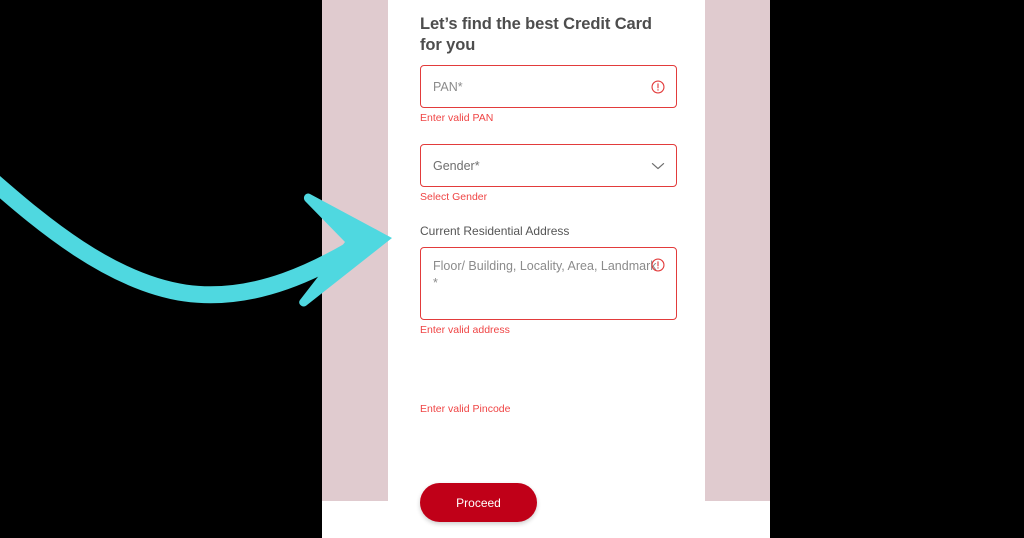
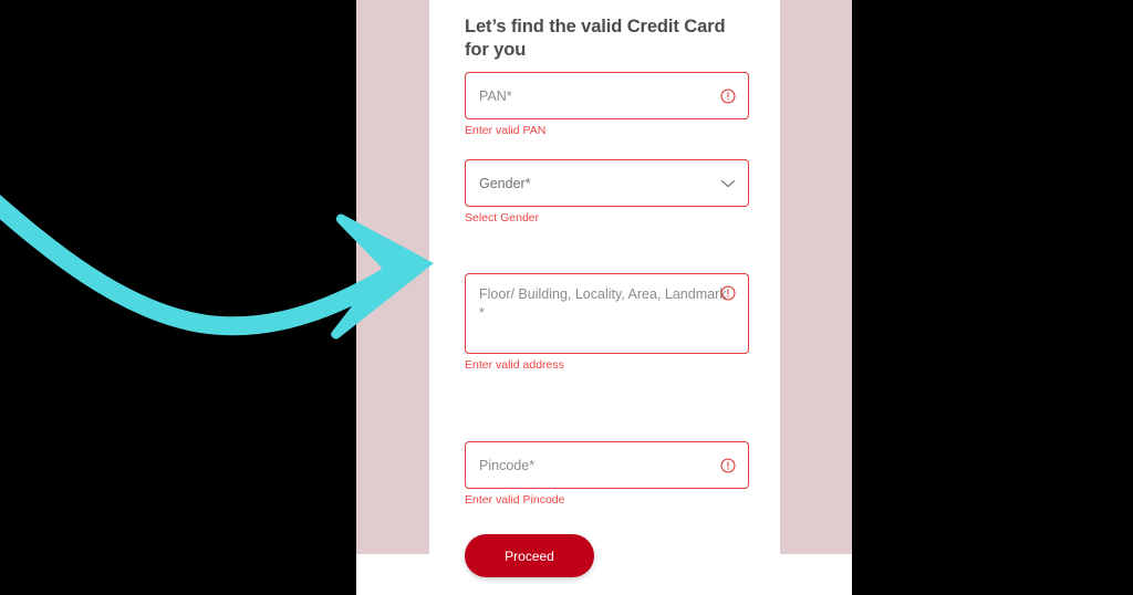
- Let’s find the best Credit Card for you
+ Let’s find the valid Credit Card for you
  PAN*
  Enter valid PAN
  Gender*
  Select Gender
- Current Residential Address
  Enter valid address
+ Pincode*
  Enter valid Pincode
  Proceed
